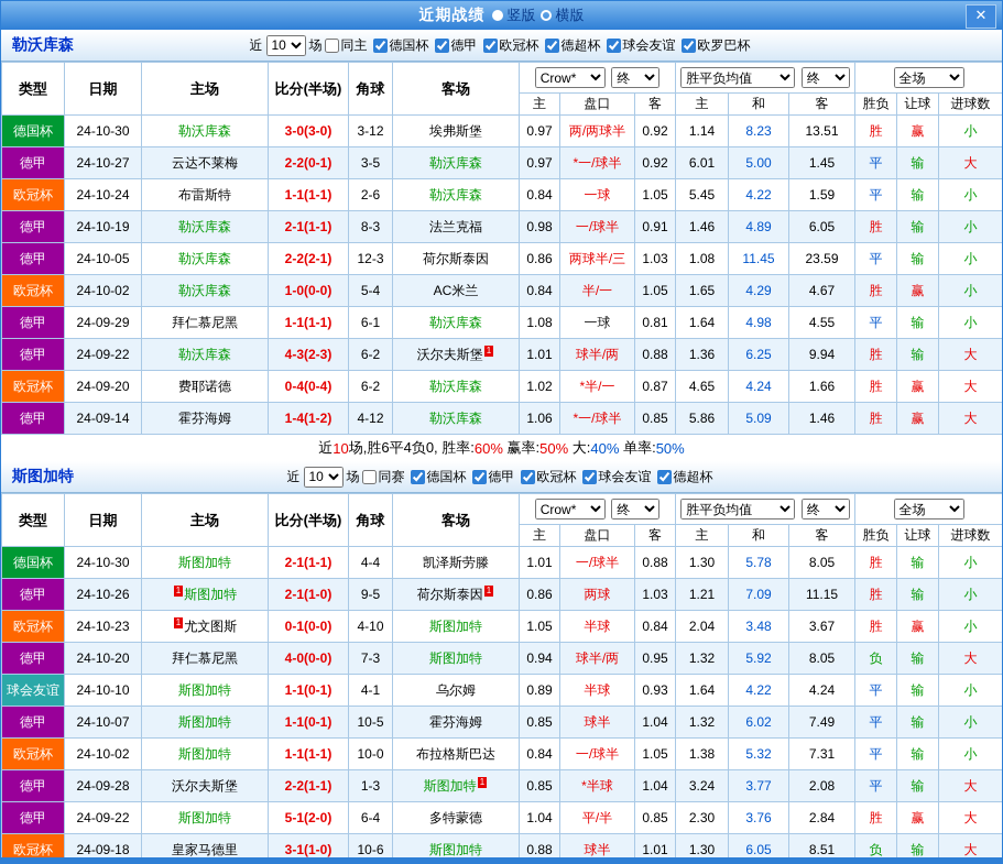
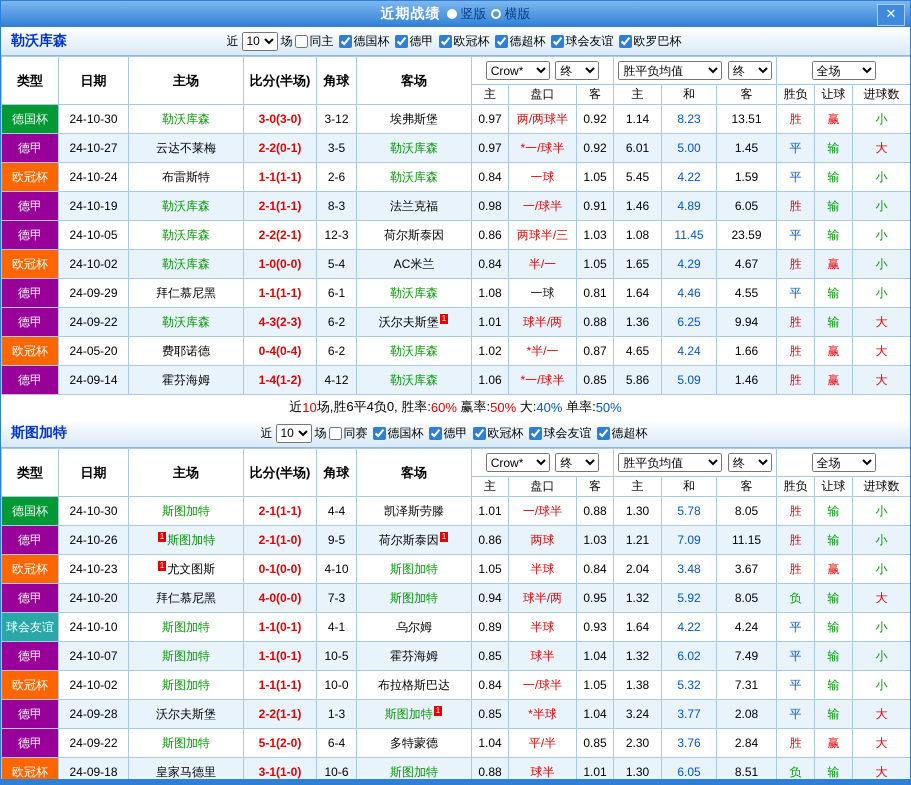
  近期战绩
  竖版
  横版
  ✕
  勒沃库森
  近
  10
  场
  同主
  德国杯
  德甲
  欧冠杯
  德超杯
  球会友谊
  欧罗巴杯
  类型	日期	主场	比分(半场)	角球	客场	Crow* 终	胜平负均值 终	全场
  主	盘口	客	主	和	客	胜负	让球	进球数
  德国杯	24-10-30	勒沃库森	3-0(3-0)	3-12	埃弗斯堡	0.97	两/两球半	0.92	1.14	8.23	13.51	胜	赢	小
  德甲	24-10-27	云达不莱梅	2-2(0-1)	3-5	勒沃库森	0.97	*一/球半	0.92	6.01	5.00	1.45	平	输	大
  欧冠杯	24-10-24	布雷斯特	1-1(1-1)	2-6	勒沃库森	0.84	一球	1.05	5.45	4.22	1.59	平	输	小
  德甲	24-10-19	勒沃库森	2-1(1-1)	8-3	法兰克福	0.98	一/球半	0.91	1.46	4.89	6.05	胜	输	小
  德甲	24-10-05	勒沃库森	2-2(2-1)	12-3	荷尔斯泰因	0.86	两球半/三	1.03	1.08	11.45	23.59	平	输	小
  欧冠杯	24-10-02	勒沃库森	1-0(0-0)	5-4	AC米兰	0.84	半/一	1.05	1.65	4.29	4.67	胜	赢	小
- 德甲	24-09-29	拜仁慕尼黑	1-1(1-1)	6-1	勒沃库森	1.08	一球	0.81	1.64	4.98	4.55	平	输	小
+ 德甲	24-09-29	拜仁慕尼黑	1-1(1-1)	6-1	勒沃库森	1.08	一球	0.81	1.64	4.46	4.55	平	输	小
  德甲	24-09-22	勒沃库森	4-3(2-3)	6-2	沃尔夫斯堡 1	1.01	球半/两	0.88	1.36	6.25	9.94	胜	输	大
- 欧冠杯	24-09-20	费耶诺德	0-4(0-4)	6-2	勒沃库森	1.02	*半/一	0.87	4.65	4.24	1.66	胜	赢	大
+ 欧冠杯	24-05-20	费耶诺德	0-4(0-4)	6-2	勒沃库森	1.02	*半/一	0.87	4.65	4.24	1.66	胜	赢	大
  德甲	24-09-14	霍芬海姆	1-4(1-2)	4-12	勒沃库森	1.06	*一/球半	0.85	5.86	5.09	1.46	胜	赢	大
  近
  10
  场,胜6平4负0, 胜率:
  60%
  赢率:
  50%
  大:
  40%
  单率:
  50%
  斯图加特
  近
  10
  场
  同赛
  德国杯
  德甲
  欧冠杯
  球会友谊
  德超杯
  类型	日期	主场	比分(半场)	角球	客场	Crow* 终	胜平负均值 终	全场
  主	盘口	客	主	和	客	胜负	让球	进球数
  德国杯	24-10-30	斯图加特	2-1(1-1)	4-4	凯泽斯劳滕	1.01	一/球半	0.88	1.30	5.78	8.05	胜	输	小
  德甲	24-10-26	1 斯图加特	2-1(1-0)	9-5	荷尔斯泰因 1	0.86	两球	1.03	1.21	7.09	11.15	胜	输	小
  欧冠杯	24-10-23	1 尤文图斯	0-1(0-0)	4-10	斯图加特	1.05	半球	0.84	2.04	3.48	3.67	胜	赢	小
  德甲	24-10-20	拜仁慕尼黑	4-0(0-0)	7-3	斯图加特	0.94	球半/两	0.95	1.32	5.92	8.05	负	输	大
  球会友谊	24-10-10	斯图加特	1-1(0-1)	4-1	乌尔姆	0.89	半球	0.93	1.64	4.22	4.24	平	输	小
  德甲	24-10-07	斯图加特	1-1(0-1)	10-5	霍芬海姆	0.85	球半	1.04	1.32	6.02	7.49	平	输	小
  欧冠杯	24-10-02	斯图加特	1-1(1-1)	10-0	布拉格斯巴达	0.84	一/球半	1.05	1.38	5.32	7.31	平	输	小
  德甲	24-09-28	沃尔夫斯堡	2-2(1-1)	1-3	斯图加特 1	0.85	*半球	1.04	3.24	3.77	2.08	平	输	大
  德甲	24-09-22	斯图加特	5-1(2-0)	6-4	多特蒙德	1.04	平/半	0.85	2.30	3.76	2.84	胜	赢	大
  欧冠杯	24-09-18	皇家马德里	3-1(1-0)	10-6	斯图加特	0.88	球半	1.01	1.30	6.05	8.51	负	输	大
